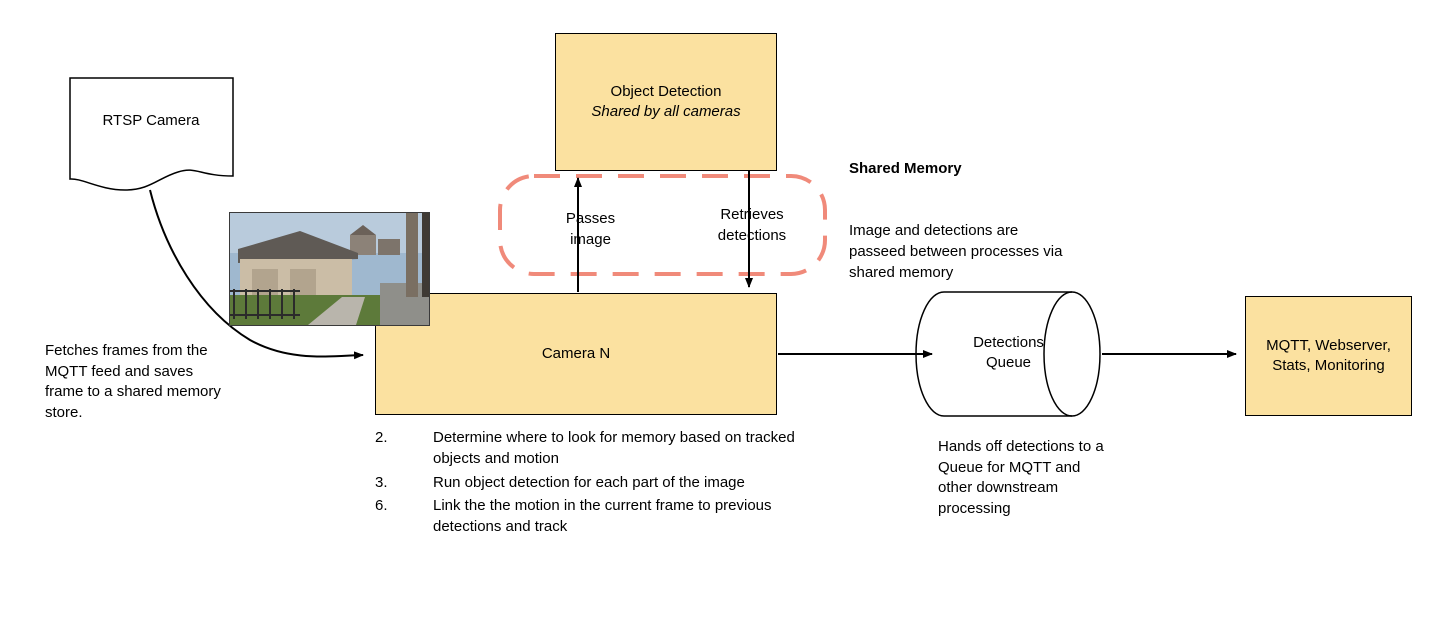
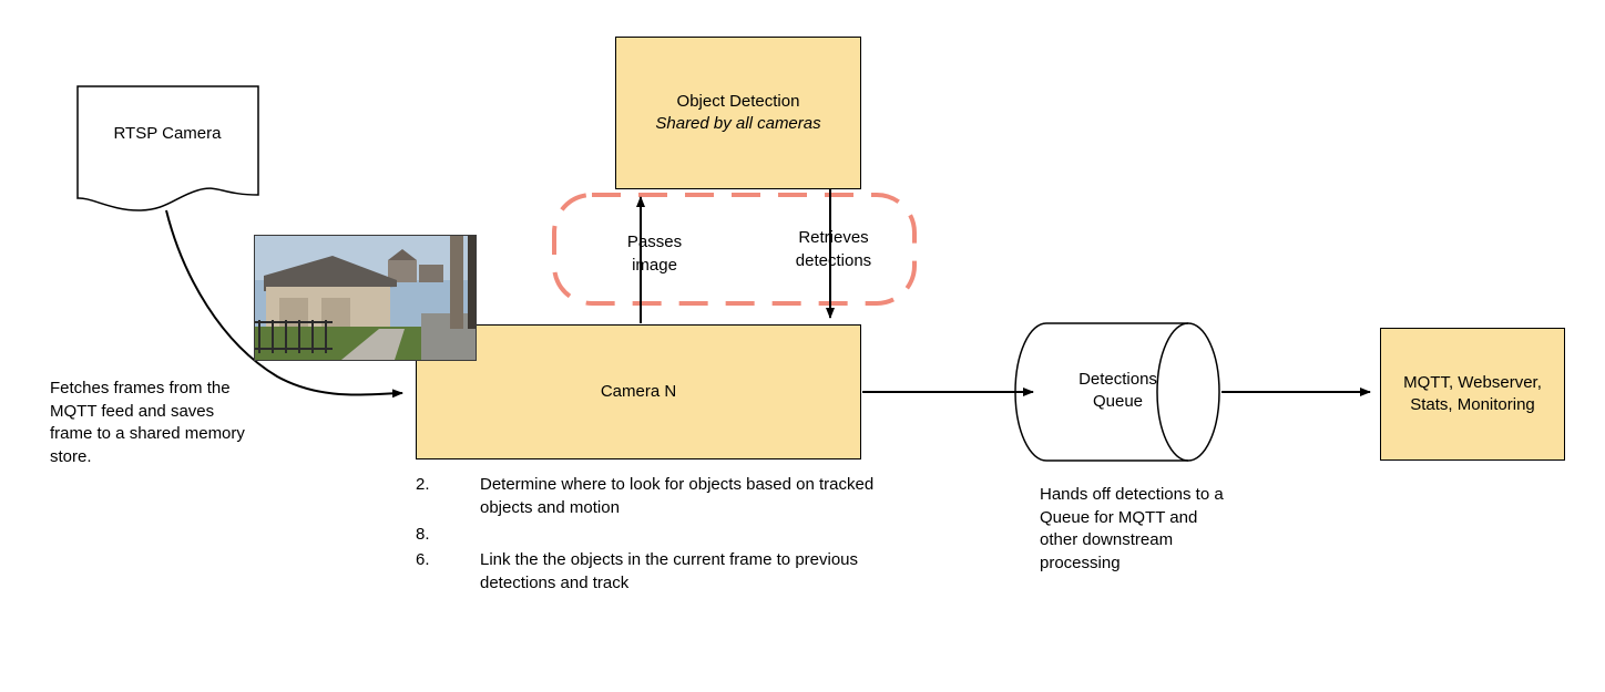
  RTSP Camera
  Object Detection
  Shared by all cameras
  Camera N
  MQTT, Webserver, Stats, Monitoring
  Detections
  Queue
  Passes
  image
  Retrieves
  detections
- Shared Memory
- Image and detections are passeed between processes via shared memory
  Fetches frames from the MQTT feed and saves frame to a shared memory store.
  Hands off detections to a Queue for MQTT and other downstream processing
  2.
- Determine where to look for memory based on tracked objects and motion
+ Determine where to look for objects based on tracked objects and motion
- 3.
+ 8.
- Run object detection for each part of the image
  6.
- Link the the motion in the current frame to previous detections and track
+ Link the the objects in the current frame to previous detections and track
